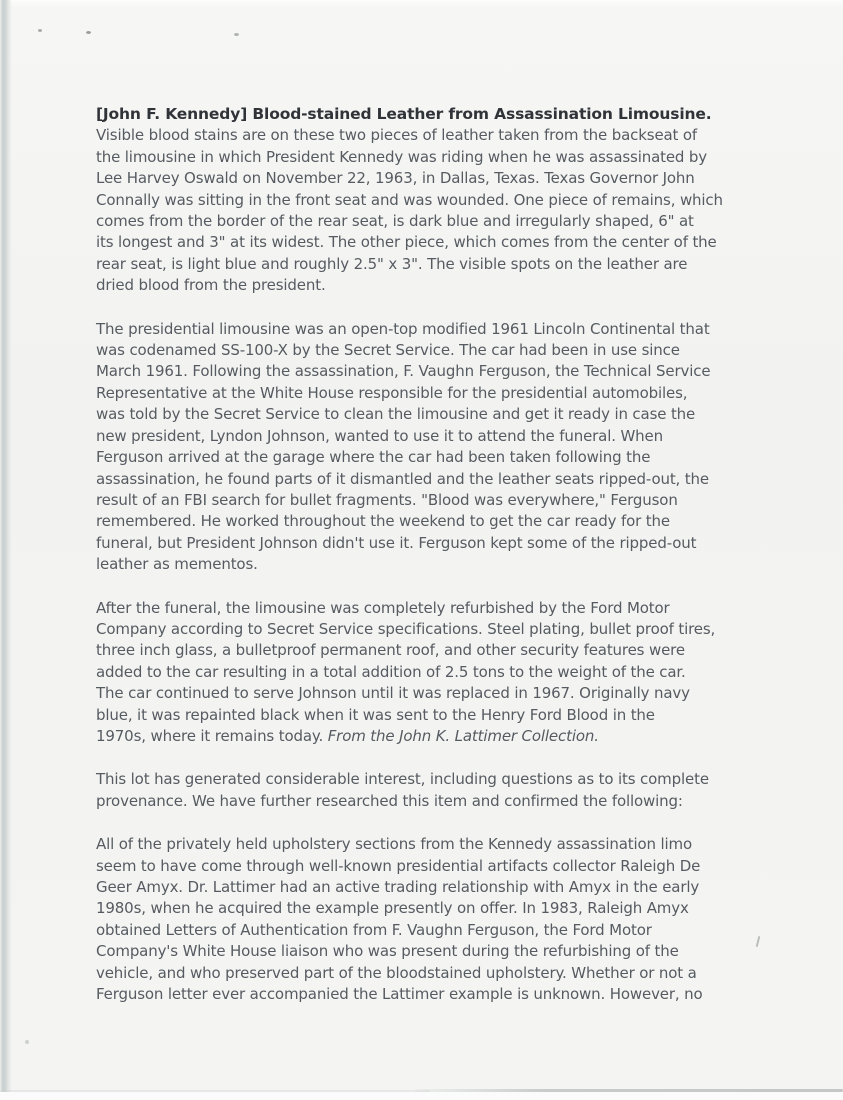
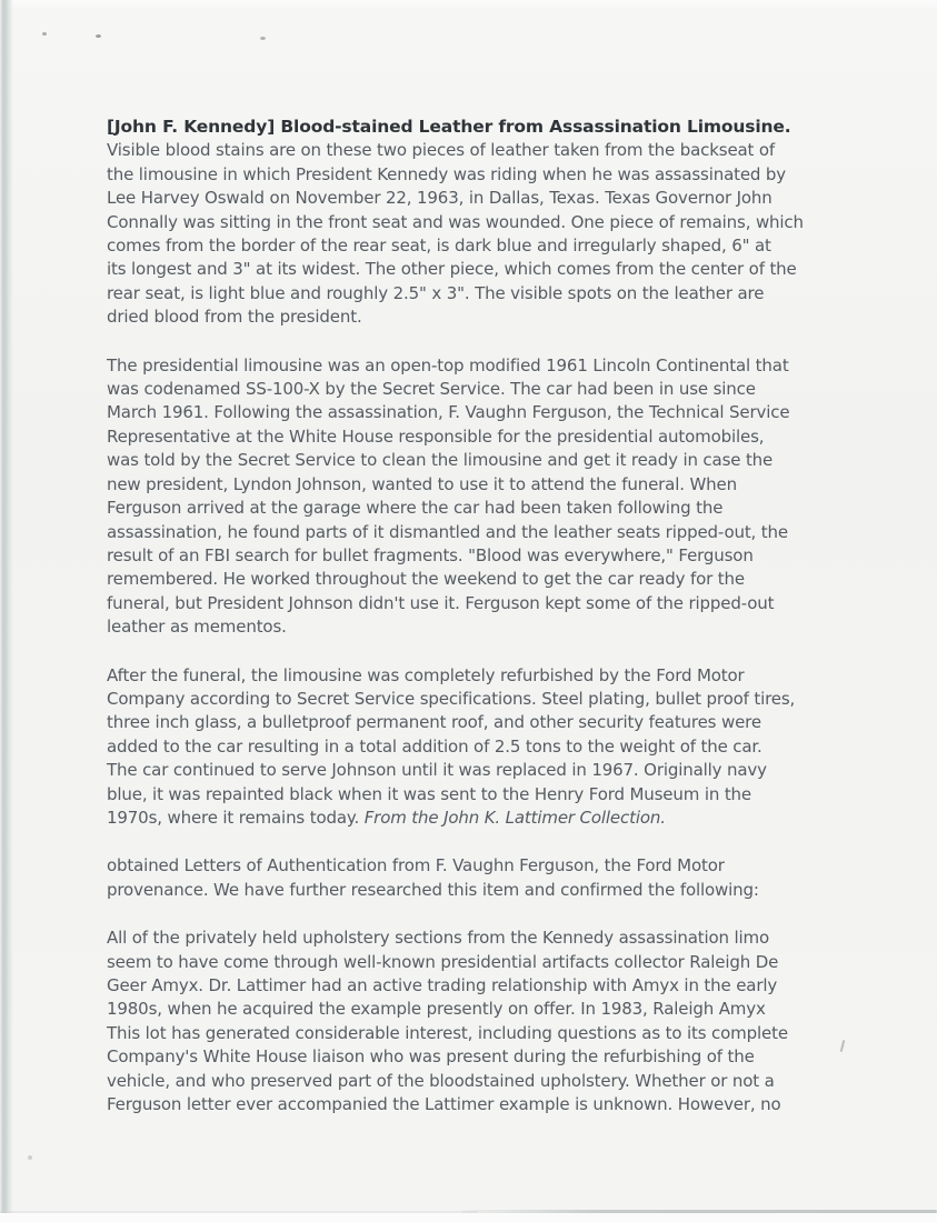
  [John F. Kennedy] Blood-stained Leather from Assassination Limousine.
  Visible blood stains are on these two pieces of leather taken from the backseat of
  the limousine in which President Kennedy was riding when he was assassinated by
  Lee Harvey Oswald on November 22, 1963, in Dallas, Texas. Texas Governor John
  Connally was sitting in the front seat and was wounded. One piece of remains, which
  comes from the border of the rear seat, is dark blue and irregularly shaped, 6" at
  its longest and 3" at its widest. The other piece, which comes from the center of the
  rear seat, is light blue and roughly 2.5" x 3". The visible spots on the leather are
  dried blood from the president.
  The presidential limousine was an open-top modified 1961 Lincoln Continental that
  was codenamed SS-100-X by the Secret Service. The car had been in use since
  March 1961. Following the assassination, F. Vaughn Ferguson, the Technical Service
  Representative at the White House responsible for the presidential automobiles,
  was told by the Secret Service to clean the limousine and get it ready in case the
  new president, Lyndon Johnson, wanted to use it to attend the funeral. When
  Ferguson arrived at the garage where the car had been taken following the
  assassination, he found parts of it dismantled and the leather seats ripped-out, the
  result of an FBI search for bullet fragments. "Blood was everywhere," Ferguson
  remembered. He worked throughout the weekend to get the car ready for the
  funeral, but President Johnson didn't use it. Ferguson kept some of the ripped-out
  leather as mementos.
  After the funeral, the limousine was completely refurbished by the Ford Motor
  Company according to Secret Service specifications. Steel plating, bullet proof tires,
  three inch glass, a bulletproof permanent roof, and other security features were
  added to the car resulting in a total addition of 2.5 tons to the weight of the car.
  The car continued to serve Johnson until it was replaced in 1967. Originally navy
- blue, it was repainted black when it was sent to the Henry Ford Blood in the
+ blue, it was repainted black when it was sent to the Henry Ford Museum in the
  1970s, where it remains today. From the John K. Lattimer Collection.
- This lot has generated considerable interest, including questions as to its complete
+ obtained Letters of Authentication from F. Vaughn Ferguson, the Ford Motor
  provenance. We have further researched this item and confirmed the following:
  All of the privately held upholstery sections from the Kennedy assassination limo
  seem to have come through well-known presidential artifacts collector Raleigh De
  Geer Amyx. Dr. Lattimer had an active trading relationship with Amyx in the early
  1980s, when he acquired the example presently on offer. In 1983, Raleigh Amyx
- obtained Letters of Authentication from F. Vaughn Ferguson, the Ford Motor
+ This lot has generated considerable interest, including questions as to its complete
  Company's White House liaison who was present during the refurbishing of the
  vehicle, and who preserved part of the bloodstained upholstery. Whether or not a
  Ferguson letter ever accompanied the Lattimer example is unknown. However, no
